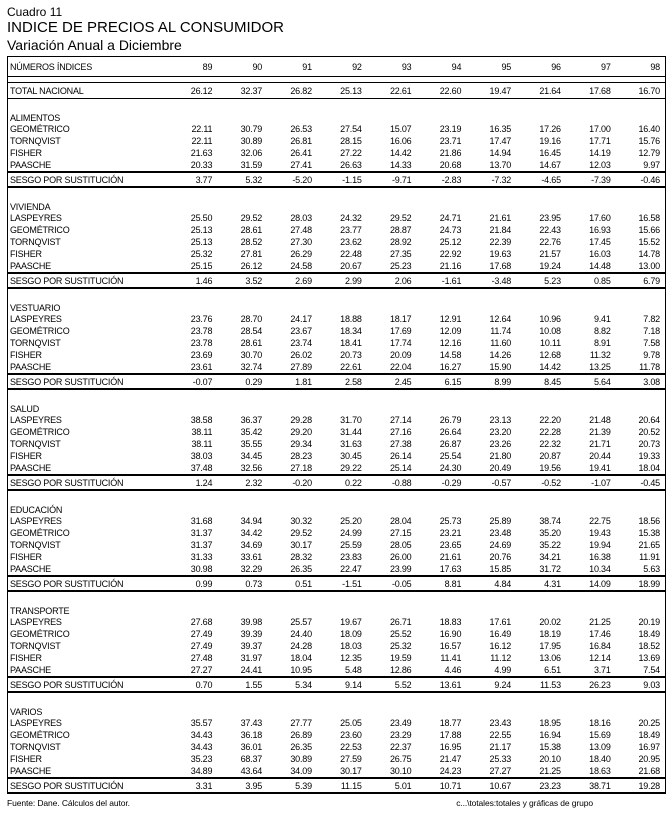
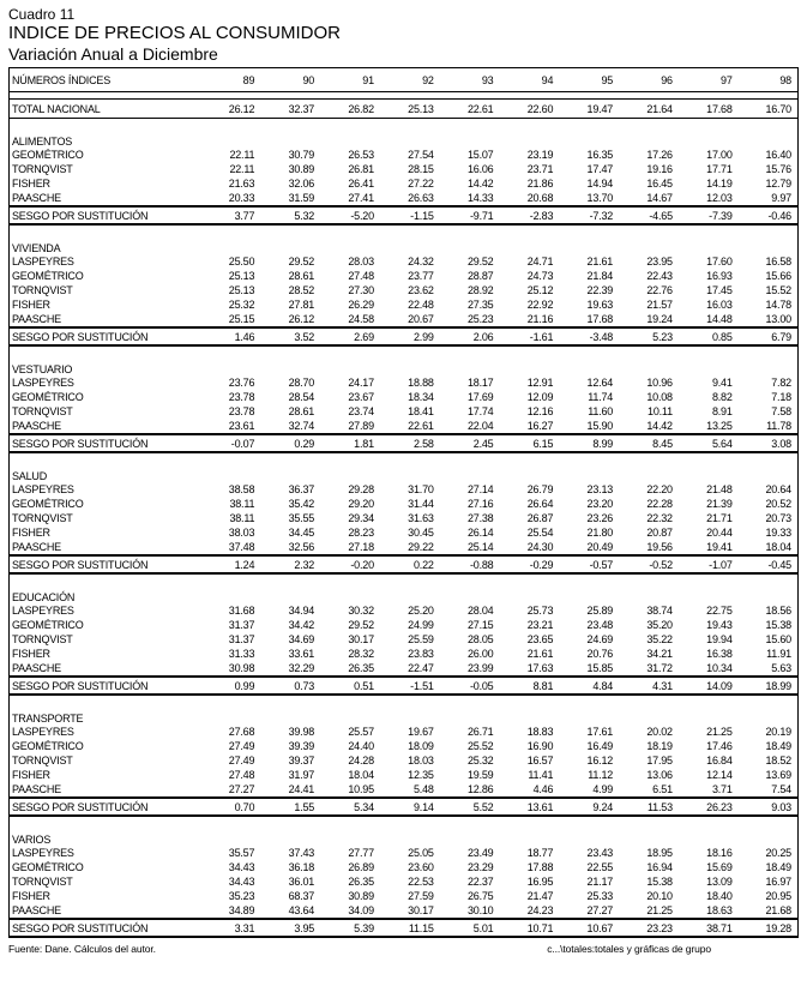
  Cuadro 11
  INDICE DE PRECIOS AL CONSUMIDOR
  Variación Anual a Diciembre
  NÚMEROS ÍNDICES	89	90	91	92	93	94	95	96	97	98
  TOTAL NACIONAL	26.12	32.37	26.82	25.13	22.61	22.60	19.47	21.64	17.68	16.70
  ALIMENTOS
  GEOMÉTRICO	22.11	30.79	26.53	27.54	15.07	23.19	16.35	17.26	17.00	16.40
  TORNQVIST	22.11	30.89	26.81	28.15	16.06	23.71	17.47	19.16	17.71	15.76
  FISHER	21.63	32.06	26.41	27.22	14.42	21.86	14.94	16.45	14.19	12.79
  PAASCHE	20.33	31.59	27.41	26.63	14.33	20.68	13.70	14.67	12.03	9.97
  SESGO POR SUSTITUCIÓN	3.77	5.32	-5.20	-1.15	-9.71	-2.83	-7.32	-4.65	-7.39	-0.46
  VIVIENDA
  LASPEYRES	25.50	29.52	28.03	24.32	29.52	24.71	21.61	23.95	17.60	16.58
  GEOMÉTRICO	25.13	28.61	27.48	23.77	28.87	24.73	21.84	22.43	16.93	15.66
  TORNQVIST	25.13	28.52	27.30	23.62	28.92	25.12	22.39	22.76	17.45	15.52
  FISHER	25.32	27.81	26.29	22.48	27.35	22.92	19.63	21.57	16.03	14.78
  PAASCHE	25.15	26.12	24.58	20.67	25.23	21.16	17.68	19.24	14.48	13.00
  SESGO POR SUSTITUCIÓN	1.46	3.52	2.69	2.99	2.06	-1.61	-3.48	5.23	0.85	6.79
  VESTUARIO
  LASPEYRES	23.76	28.70	24.17	18.88	18.17	12.91	12.64	10.96	9.41	7.82
  GEOMÉTRICO	23.78	28.54	23.67	18.34	17.69	12.09	11.74	10.08	8.82	7.18
  TORNQVIST	23.78	28.61	23.74	18.41	17.74	12.16	11.60	10.11	8.91	7.58
- FISHER	23.69	30.70	26.02	20.73	20.09	14.58	14.26	12.68	11.32	9.78
  PAASCHE	23.61	32.74	27.89	22.61	22.04	16.27	15.90	14.42	13.25	11.78
  SESGO POR SUSTITUCIÓN	-0.07	0.29	1.81	2.58	2.45	6.15	8.99	8.45	5.64	3.08
  SALUD
  LASPEYRES	38.58	36.37	29.28	31.70	27.14	26.79	23.13	22.20	21.48	20.64
  GEOMÉTRICO	38.11	35.42	29.20	31.44	27.16	26.64	23.20	22.28	21.39	20.52
  TORNQVIST	38.11	35.55	29.34	31.63	27.38	26.87	23.26	22.32	21.71	20.73
  FISHER	38.03	34.45	28.23	30.45	26.14	25.54	21.80	20.87	20.44	19.33
  PAASCHE	37.48	32.56	27.18	29.22	25.14	24.30	20.49	19.56	19.41	18.04
  SESGO POR SUSTITUCIÓN	1.24	2.32	-0.20	0.22	-0.88	-0.29	-0.57	-0.52	-1.07	-0.45
  EDUCACIÓN
  LASPEYRES	31.68	34.94	30.32	25.20	28.04	25.73	25.89	38.74	22.75	18.56
  GEOMÉTRICO	31.37	34.42	29.52	24.99	27.15	23.21	23.48	35.20	19.43	15.38
- TORNQVIST	31.37	34.69	30.17	25.59	28.05	23.65	24.69	35.22	19.94	21.65
+ TORNQVIST	31.37	34.69	30.17	25.59	28.05	23.65	24.69	35.22	19.94	15.60
  FISHER	31.33	33.61	28.32	23.83	26.00	21.61	20.76	34.21	16.38	11.91
  PAASCHE	30.98	32.29	26.35	22.47	23.99	17.63	15.85	31.72	10.34	5.63
  SESGO POR SUSTITUCIÓN	0.99	0.73	0.51	-1.51	-0.05	8.81	4.84	4.31	14.09	18.99
  TRANSPORTE
  LASPEYRES	27.68	39.98	25.57	19.67	26.71	18.83	17.61	20.02	21.25	20.19
  GEOMÉTRICO	27.49	39.39	24.40	18.09	25.52	16.90	16.49	18.19	17.46	18.49
  TORNQVIST	27.49	39.37	24.28	18.03	25.32	16.57	16.12	17.95	16.84	18.52
  FISHER	27.48	31.97	18.04	12.35	19.59	11.41	11.12	13.06	12.14	13.69
  PAASCHE	27.27	24.41	10.95	5.48	12.86	4.46	4.99	6.51	3.71	7.54
  SESGO POR SUSTITUCIÓN	0.70	1.55	5.34	9.14	5.52	13.61	9.24	11.53	26.23	9.03
  VARIOS
  LASPEYRES	35.57	37.43	27.77	25.05	23.49	18.77	23.43	18.95	18.16	20.25
  GEOMÉTRICO	34.43	36.18	26.89	23.60	23.29	17.88	22.55	16.94	15.69	18.49
  TORNQVIST	34.43	36.01	26.35	22.53	22.37	16.95	21.17	15.38	13.09	16.97
  FISHER	35.23	68.37	30.89	27.59	26.75	21.47	25.33	20.10	18.40	20.95
  PAASCHE	34.89	43.64	34.09	30.17	30.10	24.23	27.27	21.25	18.63	21.68
  SESGO POR SUSTITUCIÓN	3.31	3.95	5.39	11.15	5.01	10.71	10.67	23.23	38.71	19.28
  Fuente: Dane. Cálculos del autor.
  c...\totales:totales y gráficas de grupo
